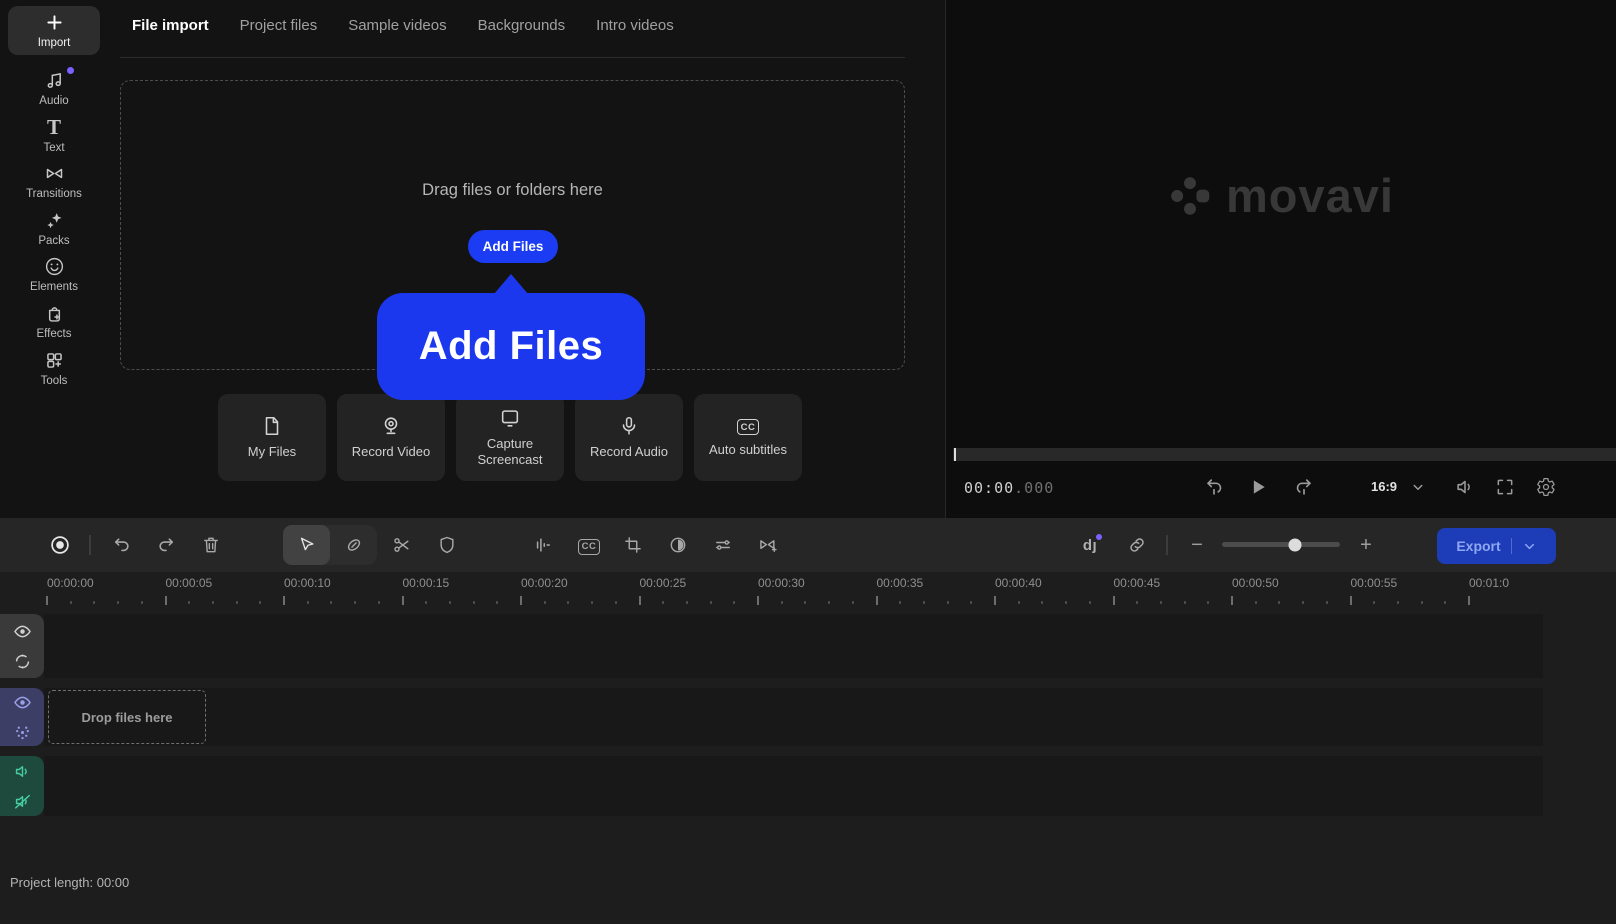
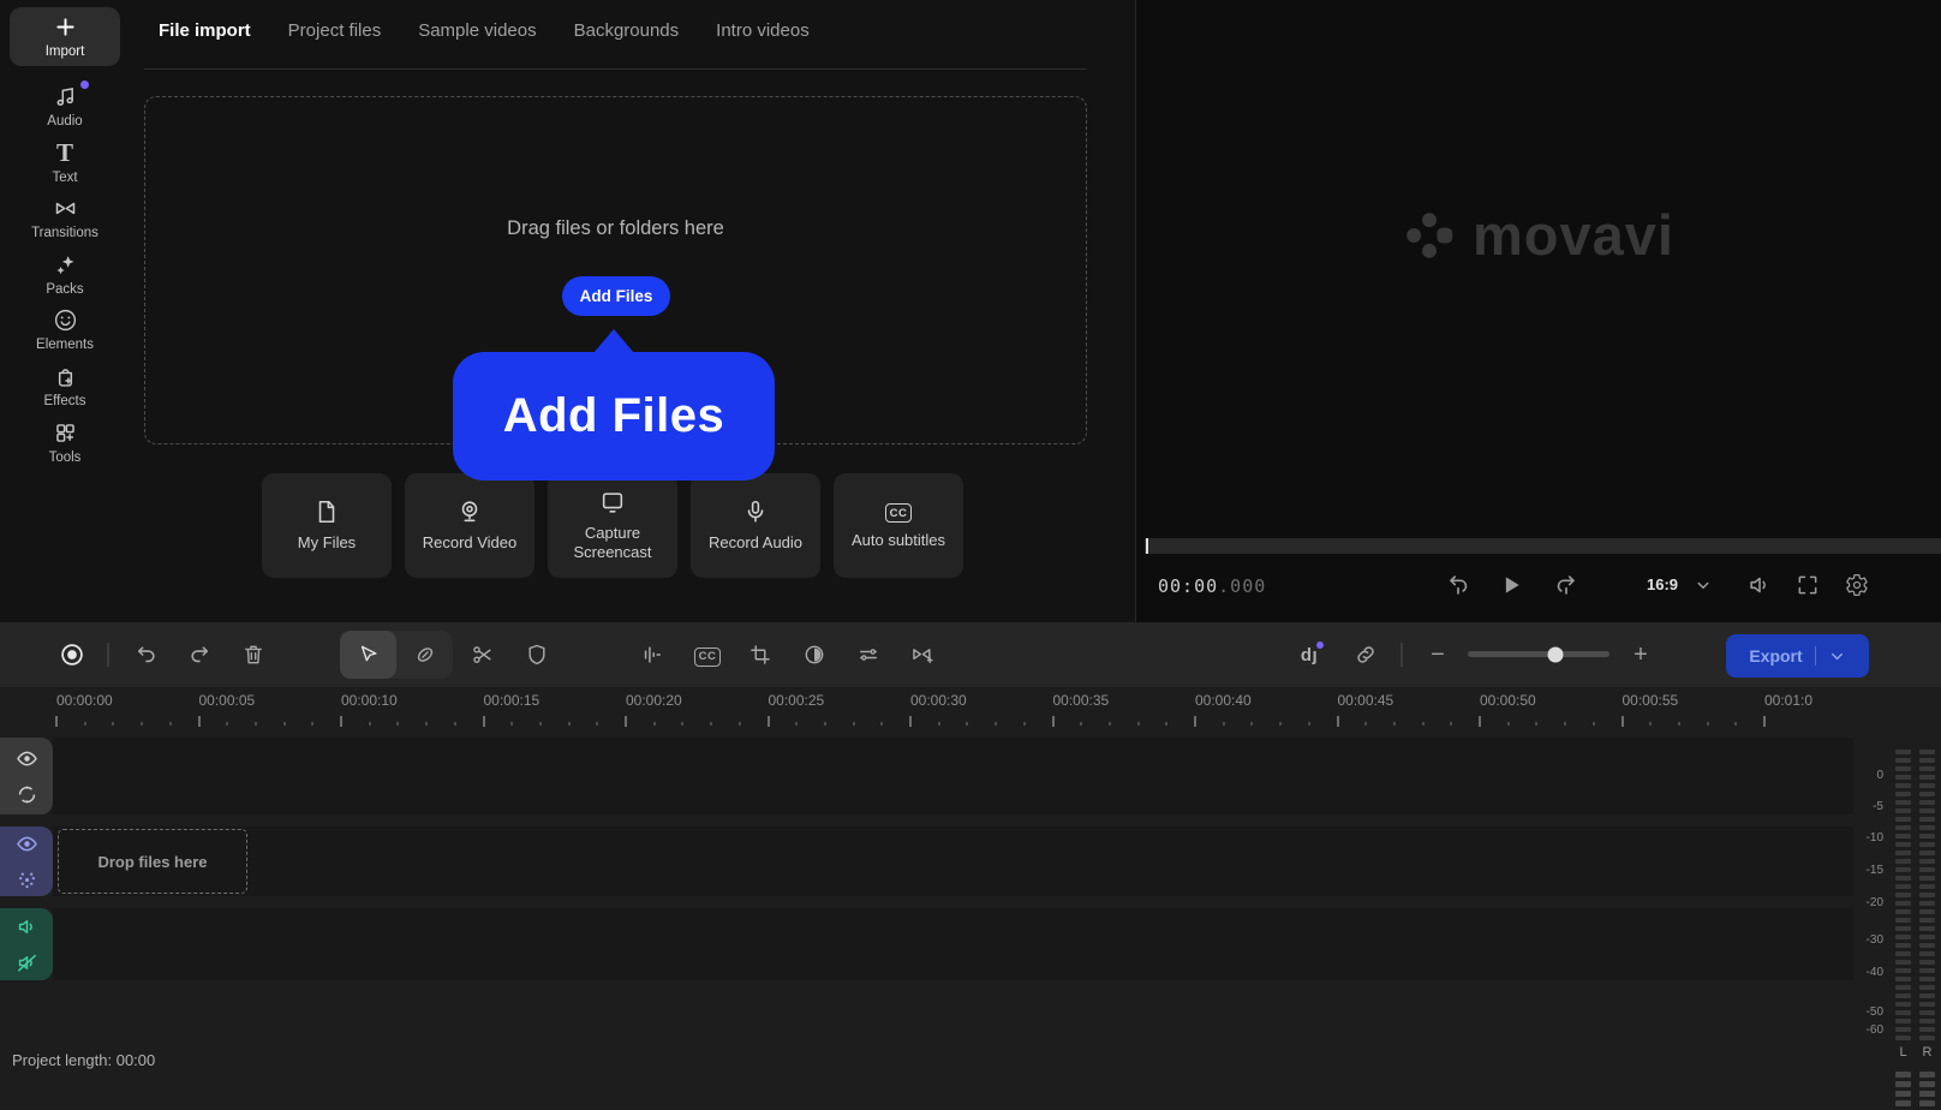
  Import
  Audio
  T
  Text
  Transitions
  Packs
  Elements
  Effects
  Tools
  File import
  Project files
  Sample videos
  Backgrounds
  Intro videos
  Drag files or folders here
  Add Files
  Add Files
  My Files
  Record Video
  Capture Screencast
  Record Audio
  CC
  Auto subtitles
  movavi
  00:00.000
  16:9
  CC
  dȷ
  −
  +
  Export
  00:00:00
  00:00:05
  00:00:10
  00:00:15
  00:00:20
  00:00:25
  00:00:30
  00:00:35
  00:00:40
  00:00:45
  00:00:50
  00:00:55
  00:01:0
  Drop files here
+ 0
+ -5
+ -10
+ -15
+ -20
+ -30
+ -40
+ -50
+ -60
+ L
+ R
  Project length: 00:00
